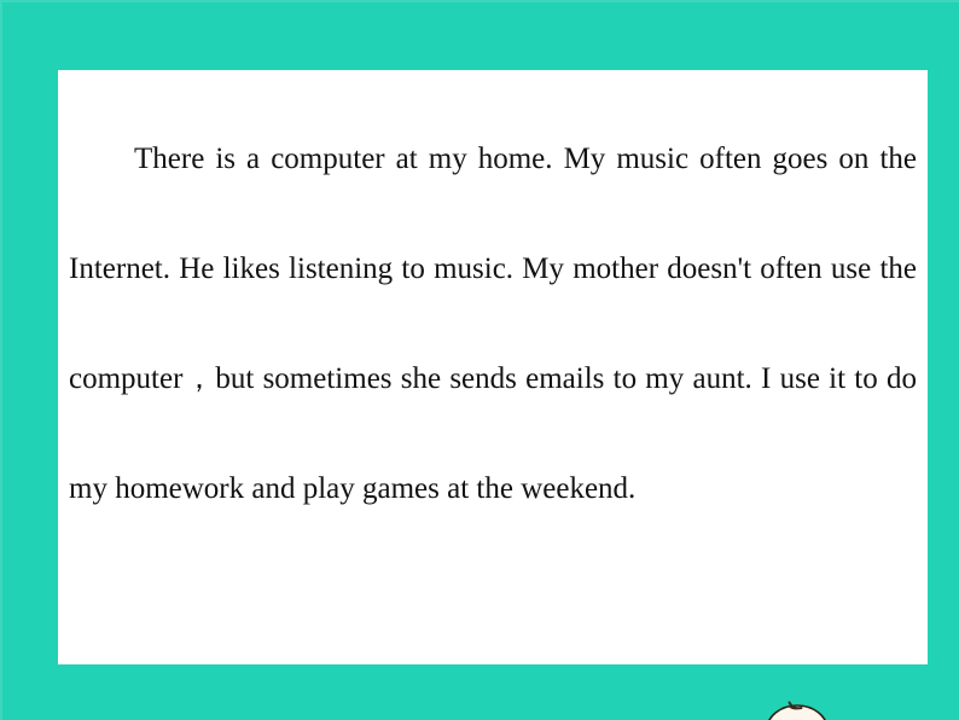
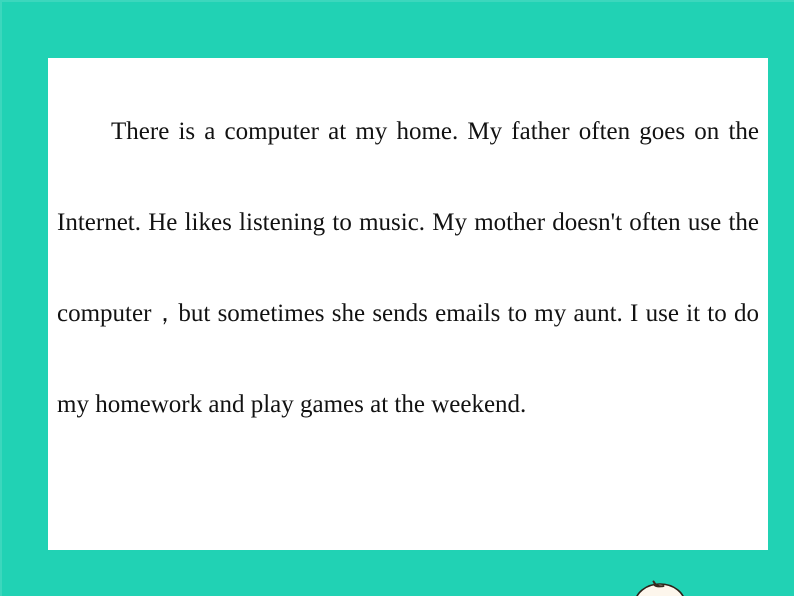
- There is a computer at my home. My music often goes on the Internet. He likes listening to music. My mother doesn't often use the computer，but sometimes she sends emails to my aunt. I use it to do my homework and play games at the weekend.
+ There is a computer at my home. My father often goes on the Internet. He likes listening to music. My mother doesn't often use the computer，but sometimes she sends emails to my aunt. I use it to do my homework and play games at the weekend.
